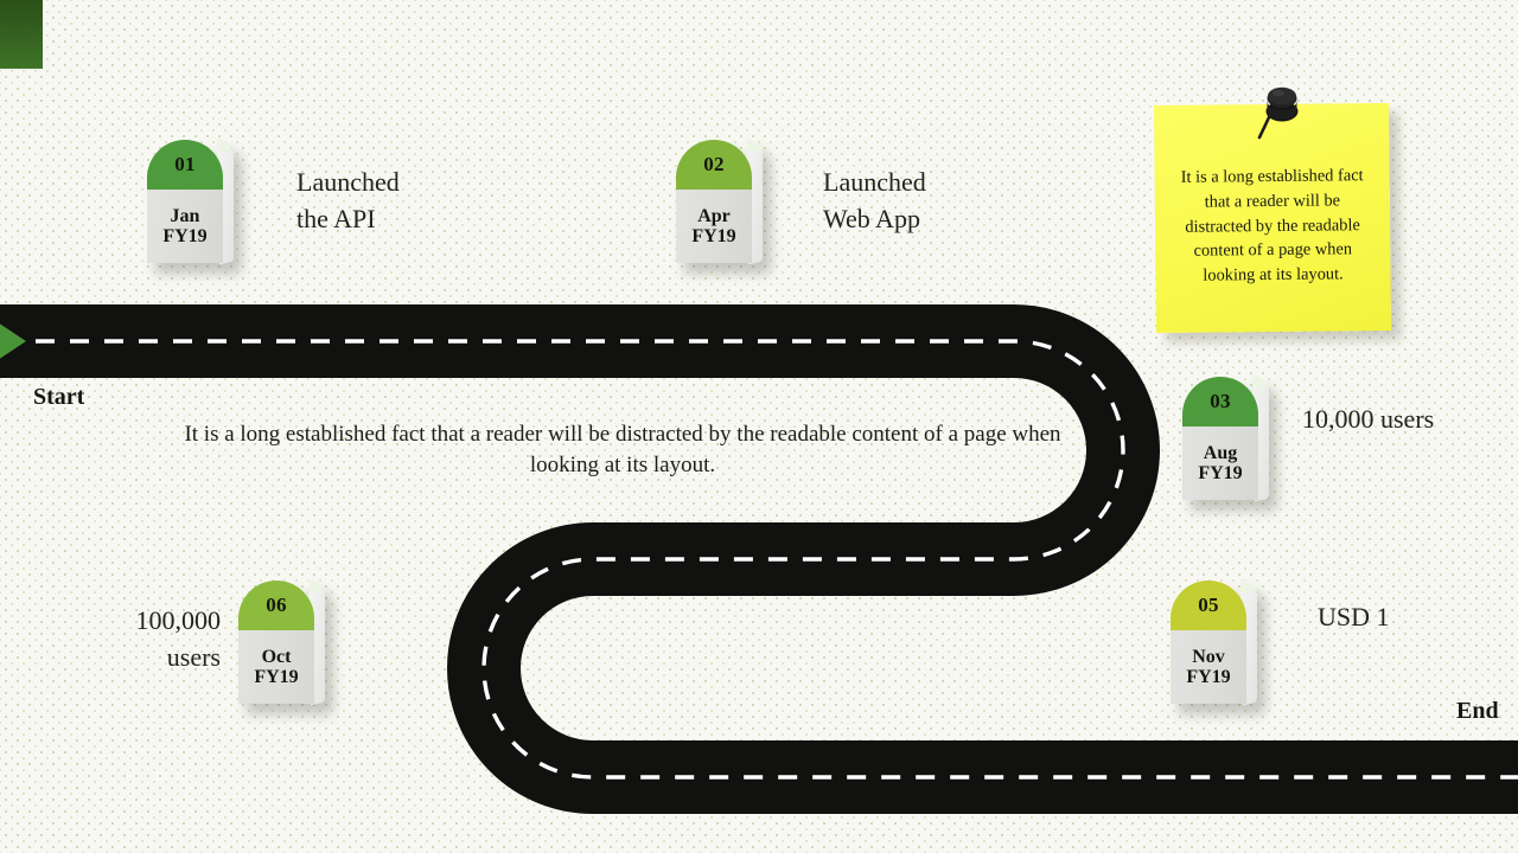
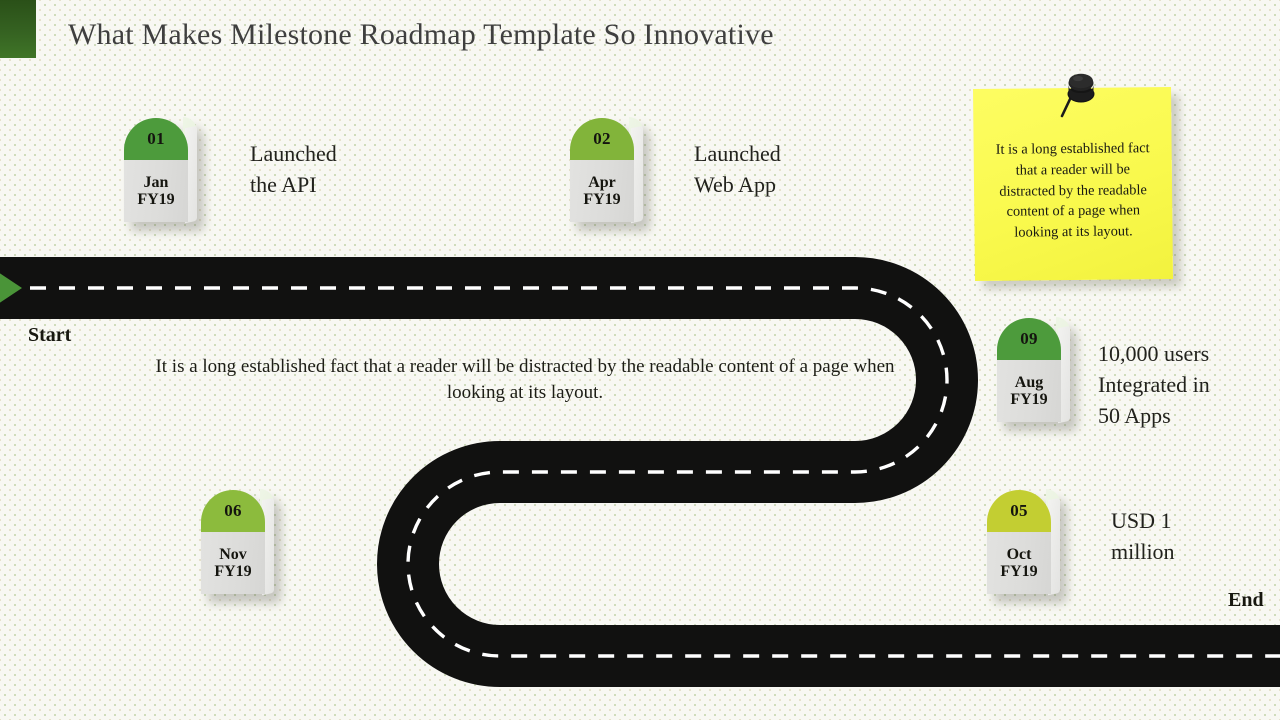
+ What Makes Milestone Roadmap Template So Innovative
  Start
  End
  It is a long established fact that a reader will be distracted by the readable content of a page when looking at its layout.
  01
  Jan
  FY19
  Launched
  the API
  02
  Apr
  FY19
  Launched
  Web App
- 03
+ 09
  Aug
  FY19
  10,000 users
+ Integrated in
+ 50 Apps
  06
- Oct
+ Nov
  FY19
- 100,000
- users
  05
- Nov
+ Oct
  FY19
  USD 1
+ million
  It is a long established fact that a reader will be distracted by the readable content of a page when looking at its layout.
